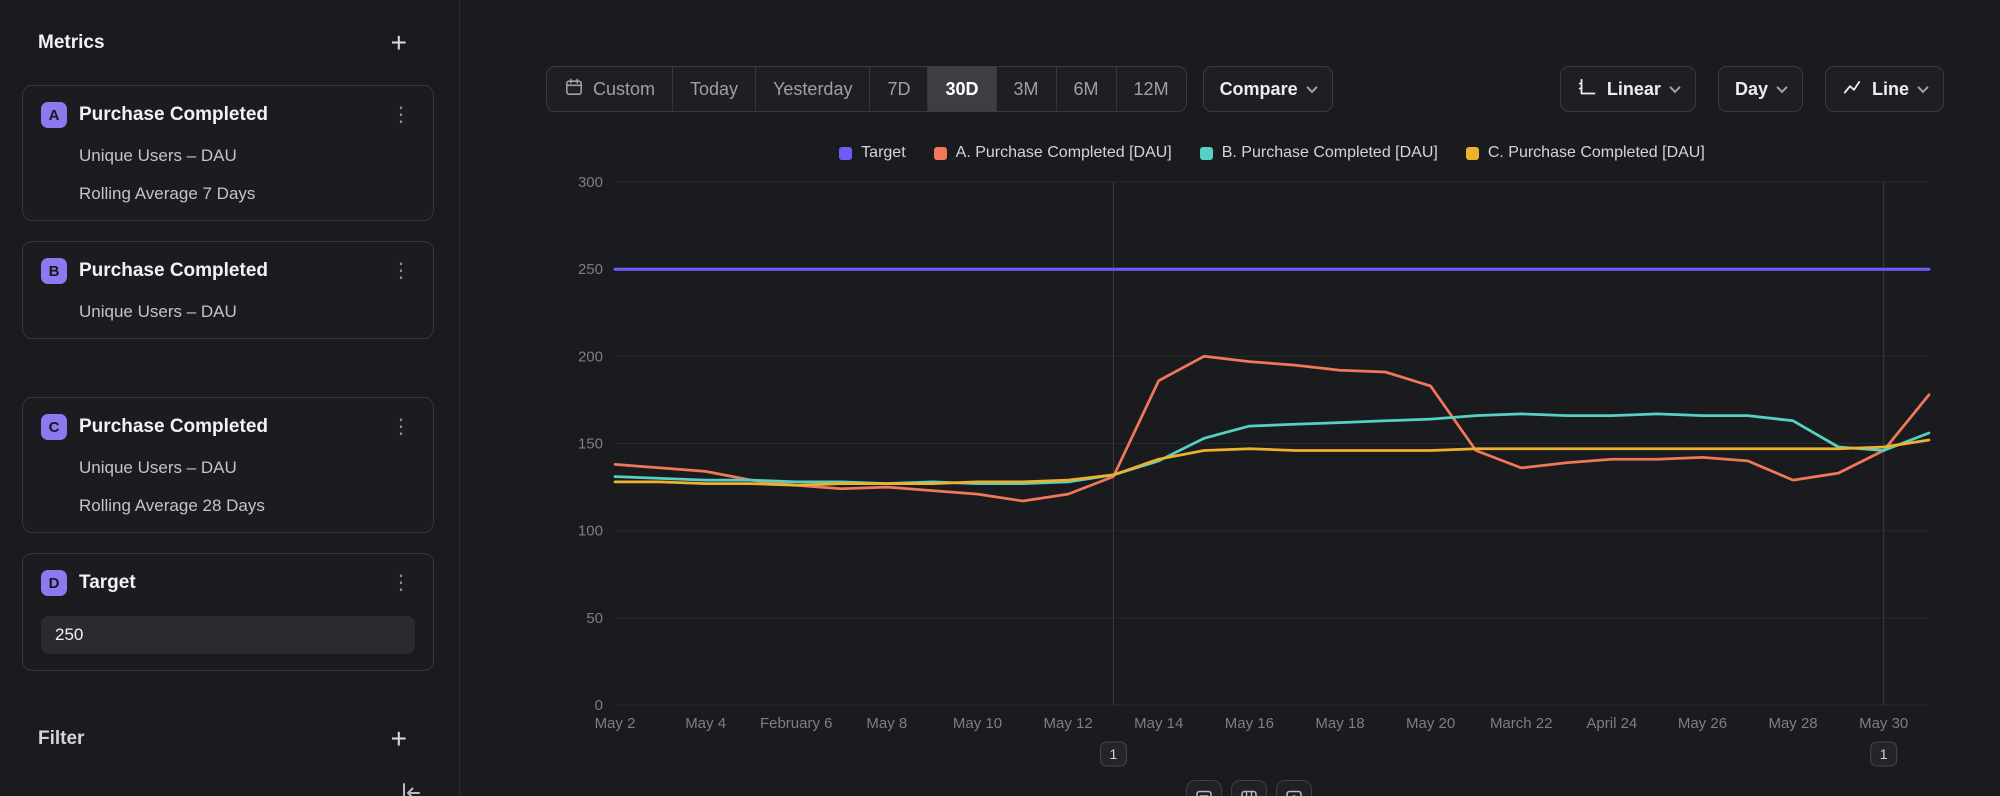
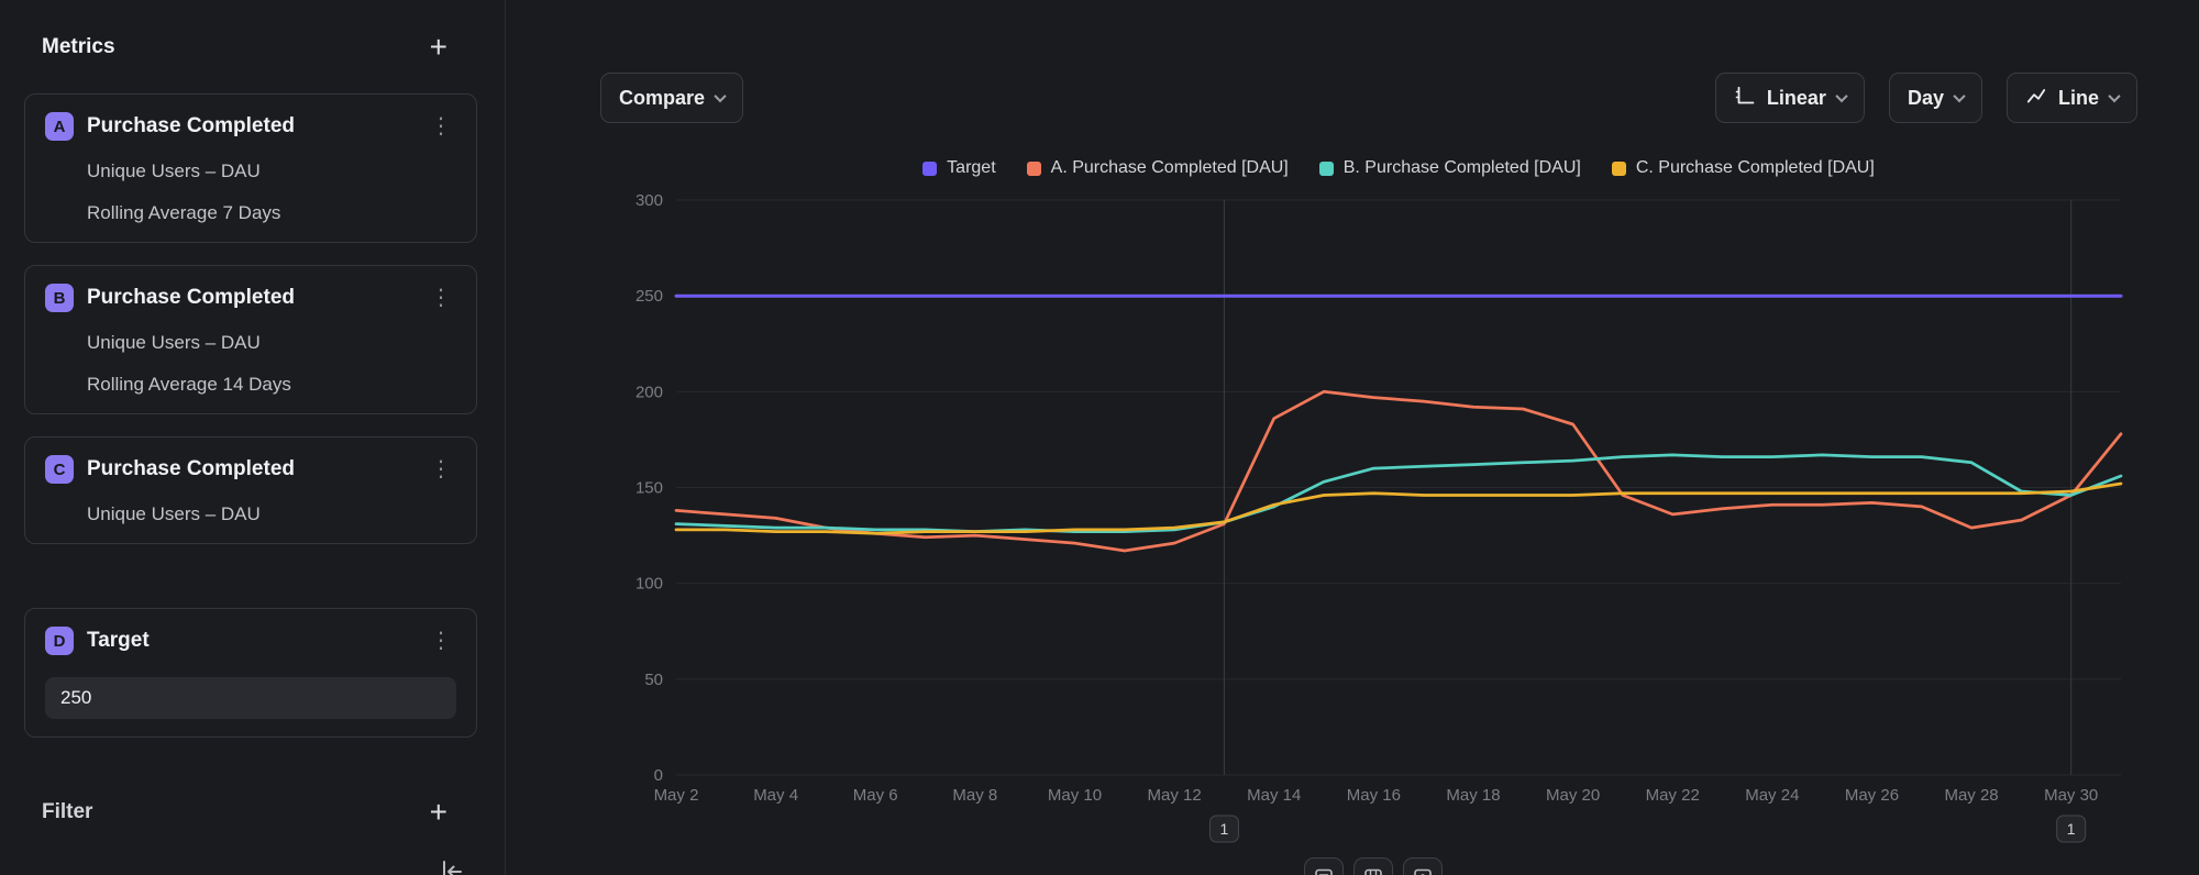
  Metrics
  +
  A
  Purchase Completed
  ⋮
  Unique Users – DAU
  Rolling Average 7 Days
  B
  Purchase Completed
  ⋮
  Unique Users – DAU
+ Rolling Average 14 Days
  C
  Purchase Completed
  ⋮
  Unique Users – DAU
- Rolling Average 28 Days
  D
  Target
  ⋮
  250
  Filter
  +
- Custom
- Today
- Yesterday
- 7D
- 30D
- 3M
- 6M
- 12M
  Compare
  Linear
  Day
  Line
  Target
  A. Purchase Completed [DAU]
  B. Purchase Completed [DAU]
  C. Purchase Completed [DAU]
  0
  50
  100
  150
  200
  250
  300
  1
  1
  May 2
  May 4
- February 6
+ May 6
  May 8
  May 10
  May 12
  May 14
  May 16
  May 18
  May 20
- March 22
+ May 22
- April 24
+ May 24
  May 26
  May 28
  May 30
